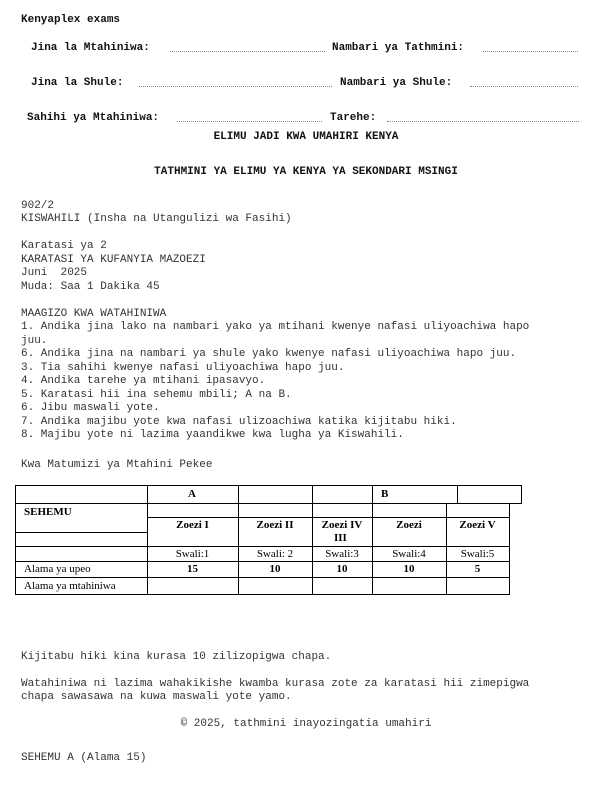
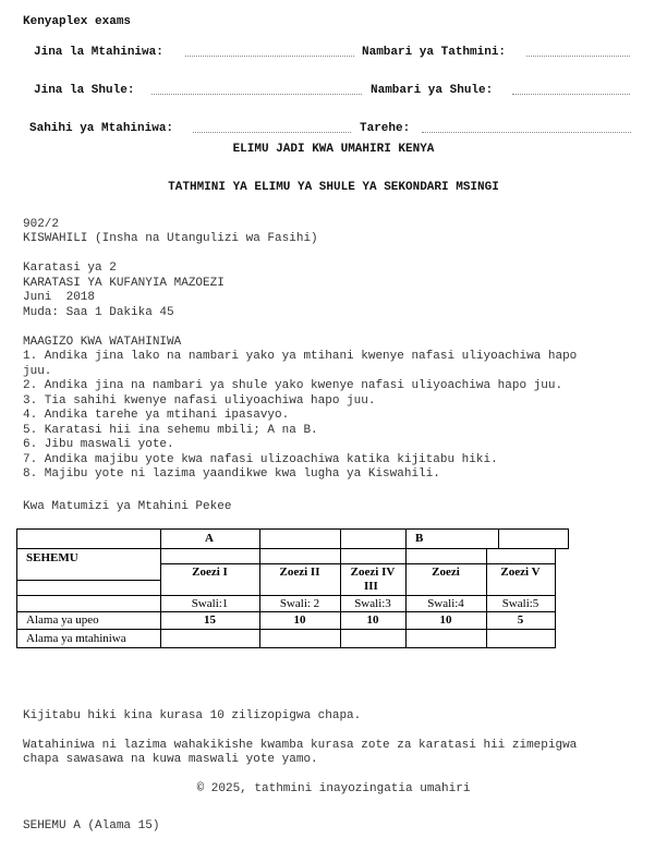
  Kenyaplex exams
  Jina la Mtahiniwa:
  Nambari ya Tathmini:
  Jina la Shule:
  Nambari ya Shule:
  Sahihi ya Mtahiniwa:
  Tarehe:
  ELIMU JADI KWA UMAHIRI KENYA
- TATHMINI YA ELIMU YA KENYA YA SEKONDARI MSINGI
+ TATHMINI YA ELIMU YA SHULE YA SEKONDARI MSINGI
  902/2
  KISWAHILI (Insha na Utangulizi wa Fasihi)
  Karatasi ya 2
  KARATASI YA KUFANYIA MAZOEZI
- Juni 2025
+ Juni 2018
  Muda: Saa 1 Dakika 45
  MAAGIZO KWA WATAHINIWA
  1. Andika jina lako na nambari yako ya mtihani kwenye nafasi uliyoachiwa hapo
  juu.
- 6. Andika jina na nambari ya shule yako kwenye nafasi uliyoachiwa hapo juu.
+ 2. Andika jina na nambari ya shule yako kwenye nafasi uliyoachiwa hapo juu.
  3. Tia sahihi kwenye nafasi uliyoachiwa hapo juu.
  4. Andika tarehe ya mtihani ipasavyo.
  5. Karatasi hii ina sehemu mbili; A na B.
  6. Jibu maswali yote.
  7. Andika majibu yote kwa nafasi ulizoachiwa katika kijitabu hiki.
  8. Majibu yote ni lazima yaandikwe kwa lugha ya Kiswahili.
  Kwa Matumizi ya Mtahini Pekee
  A
  B
  SEHEMU
  Zoezi I
  Zoezi II
  Zoezi IV
  III
  Zoezi
  Zoezi V
  Swali:1
  Swali: 2
  Swali:3
  Swali:4
  Swali:5
  Alama ya upeo
  15
  10
  10
  10
  5
  Alama ya mtahiniwa
  Kijitabu hiki kina kurasa 10 zilizopigwa chapa.
  Watahiniwa ni lazima wahakikishe kwamba kurasa zote za karatasi hii zimepigwa
  chapa sawasawa na kuwa maswali yote yamo.
  © 2025, tathmini inayozingatia umahiri
  SEHEMU A (Alama 15)
